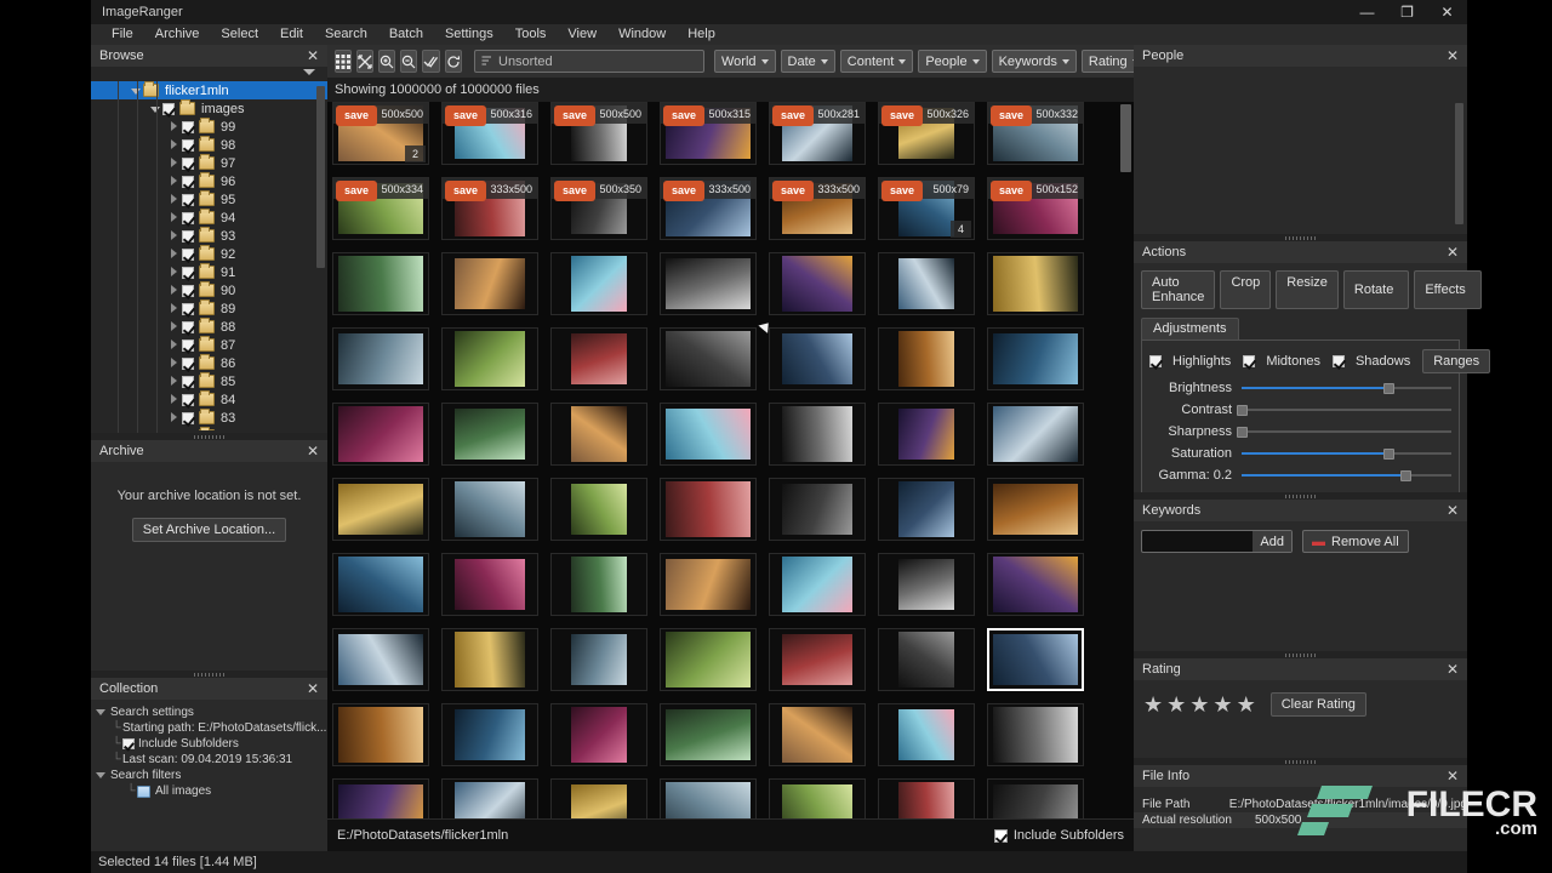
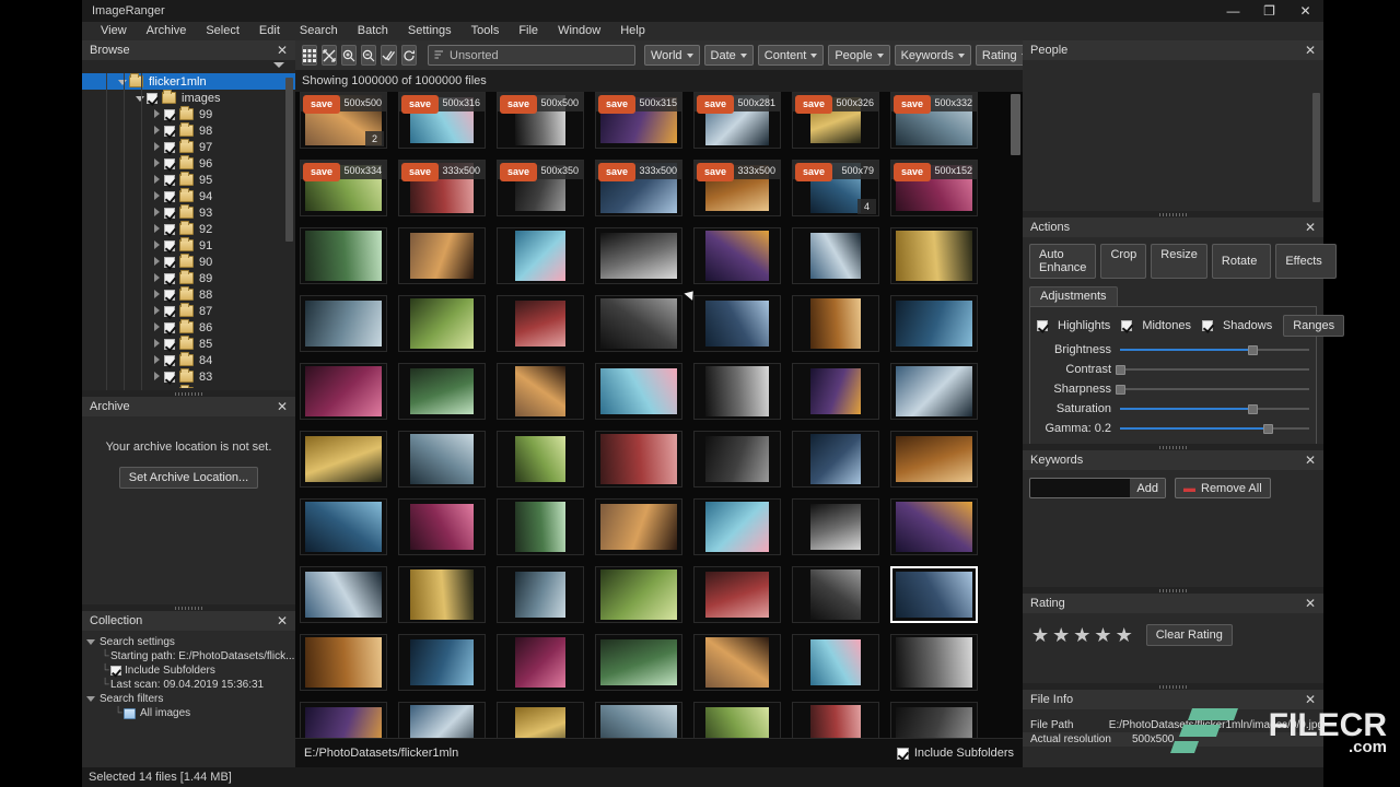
  ImageRanger
  —
  ❐
  ✕
- File
+ View
  Archive
  Select
  Edit
  Search
  Batch
  Settings
  Tools
- View
+ File
  Window
  Help
  Browse
  ✕
  flicker1mln
  images
  99
  98
  97
  96
  95
  94
  93
  92
  91
  90
  89
  88
  87
  86
  85
  84
  83
  Archive
  ✕
  Your archive location is not set.
  Set Archive Location...
  Collection
  ✕
  Search settings
  └
  Starting path: E:/PhotoDatasets/flick...
  └
  Include Subfolders
  └
  Last scan: 09.04.2019 15:36:31
  Search filters
  └
  All images
  Unsorted
  World
  Date
  Content
  People
  Keywords
  Rating
  Showing 1000000 of 1000000 files
  500x500
  save
  2
  500x316
  save
  500x500
  save
  500x315
  save
  500x281
  save
  500x326
  save
  500x332
  save
  500x334
  save
  333x500
  save
  500x350
  save
  333x500
  save
  333x500
  save
  500x79
  save
  4
  500x152
  save
  E:/PhotoDatasets/flicker1mln
  Include Subfolders
  People
  ✕
  Actions
  ✕
  Auto Enhance
  Crop
  Resize
  Rotate
  Effects
  Adjustments
  Highlights
  Midtones
  Shadows
  Ranges
  Brightness
  Contrast
  Sharpness
  Saturation
  Gamma: 0.2
  Keywords
  ✕
  Add
  ▬
  Remove All
  Rating
  ✕
  ★
  ★
  ★
  ★
  ★
  Clear Rating
  File Info
  ✕
  File Path
  E:/PhotoDatasr1mln/images/0/0.jpg
  Actual resolution
  500x500
  Selected 14 files [1.44 MB]
  FILECR
  .com
